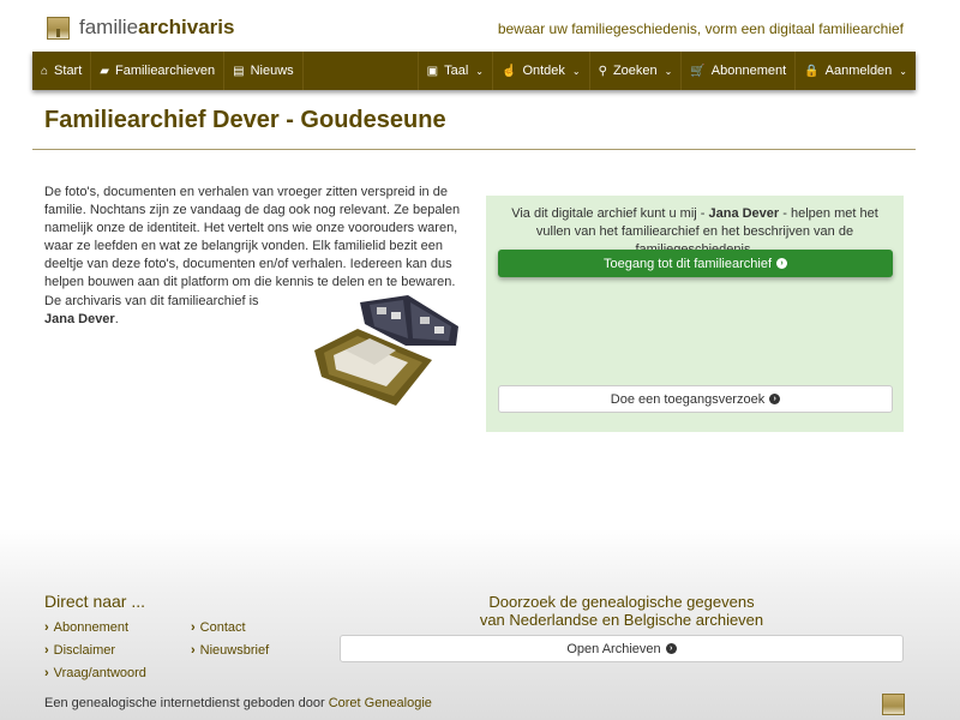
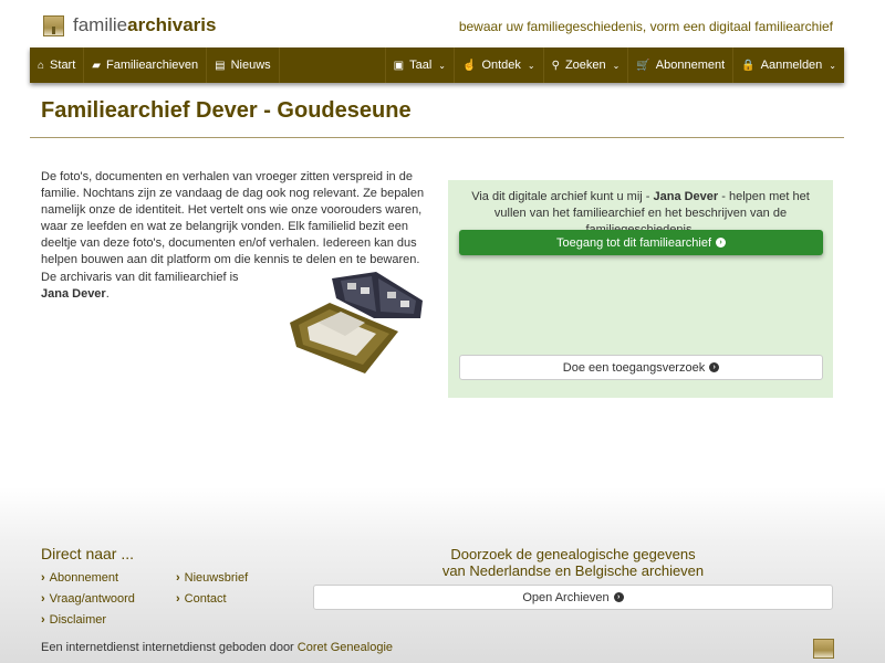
  familiearchivaris
  bewaar uw familiegeschiedenis, vorm een digitaal familiearchief
  ⌂
  Start
  ▰
  Familiearchieven
  ▤
  Nieuws
  ▣
  Taal
  ⌄
  ☝
  Ontdek
  ⌄
  ⚲
  Zoeken
  ⌄
  🛒
  Abonnement
  🔒
  Aanmelden
  ⌄
  Familiearchief Dever - Goudeseune
  De foto's, documenten en verhalen van vroeger zitten verspreid in de familie. Nochtans zijn ze vandaag de dag ook nog relevant. Ze bepalen namelijk onze de identiteit. Het vertelt ons wie onze voorouders waren, waar ze leefden en wat ze belangrijk vonden. Elk familielid bezit een deeltje van deze foto's, documenten en/of verhalen. Iedereen kan dus helpen bouwen aan dit platform om die kennis te delen en te bewaren.
  De archivaris van dit familiearchief is Jana Dever.
  Via dit digitale archief kunt u mij - Jana Dever - helpen met het vullen van het familiearchief en het beschrijven van de
  Toegang tot dit familiearchief
  Doe een toegangsverzoek
  Direct naar ...
  ›
  Abonnement
  ›
- Contact
+ Nieuwsbrief
  ›
- Disclaimer
+ Vraag/antwoord
  ›
- Nieuwsbrief
+ Contact
  ›
- Vraag/antwoord
+ Disclaimer
  Doorzoek de genealogische gegevens
  van Nederlandse en Belgische archieven
  Open Archieven
- Een genealogische internetdienst geboden door Coret Genealogie
+ Een internetdienst internetdienst geboden door Coret Genealogie
